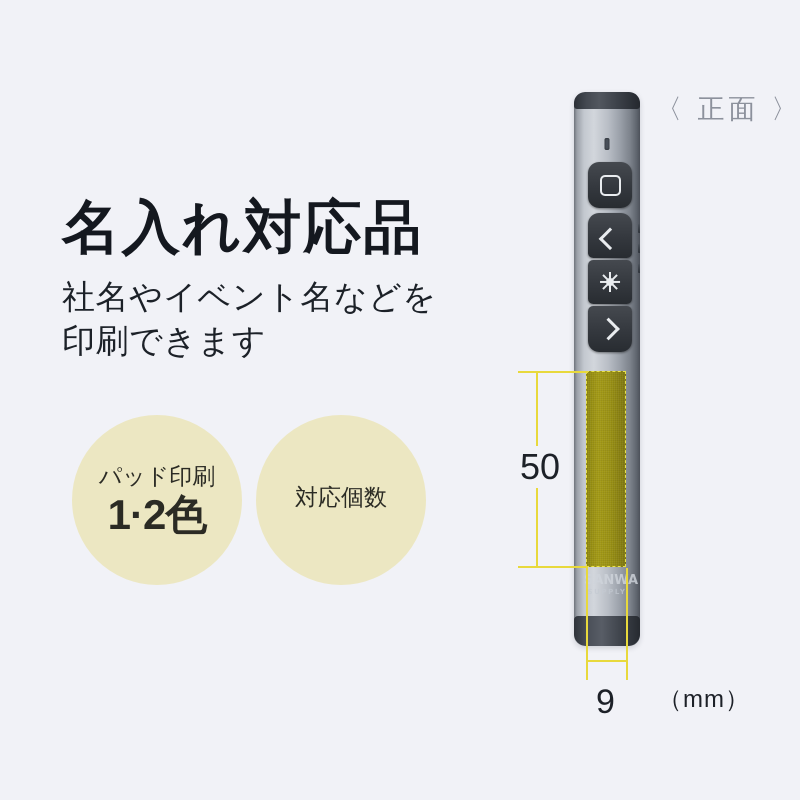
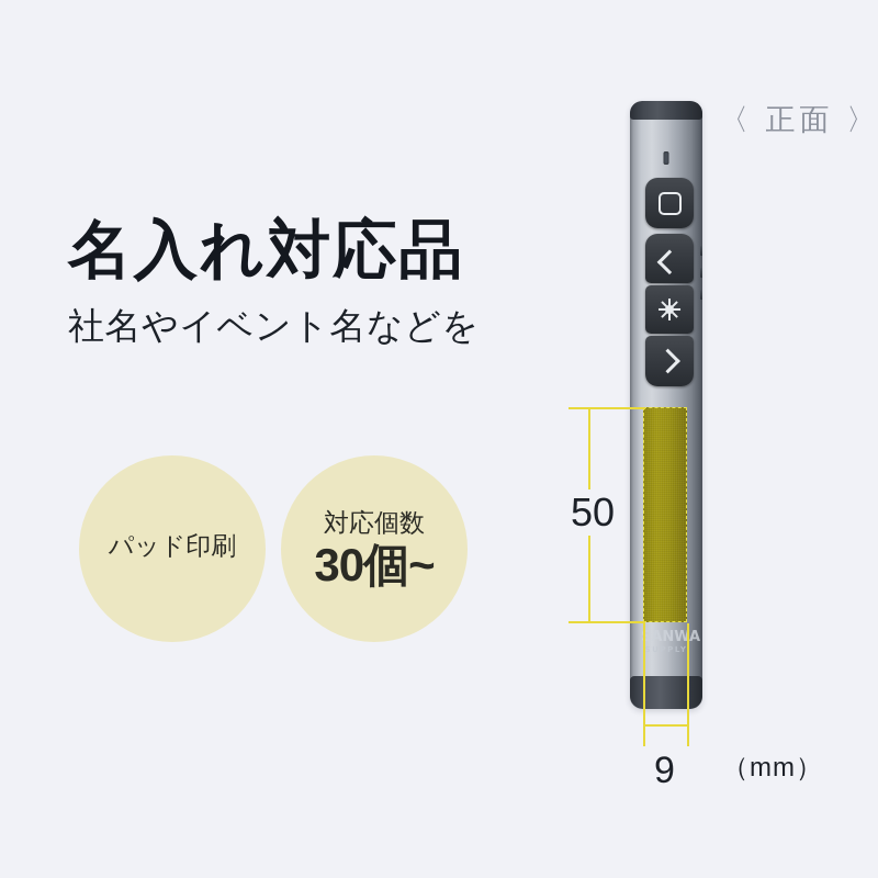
  名入れ対応品
  社名やイベント名などを
- 印刷できます
  パッド印刷
- 1·2色
  対応個数
+ 30個~
  〈 正面 〉
  SANWA
  SUPPLY
  50
  9
  （mm）
